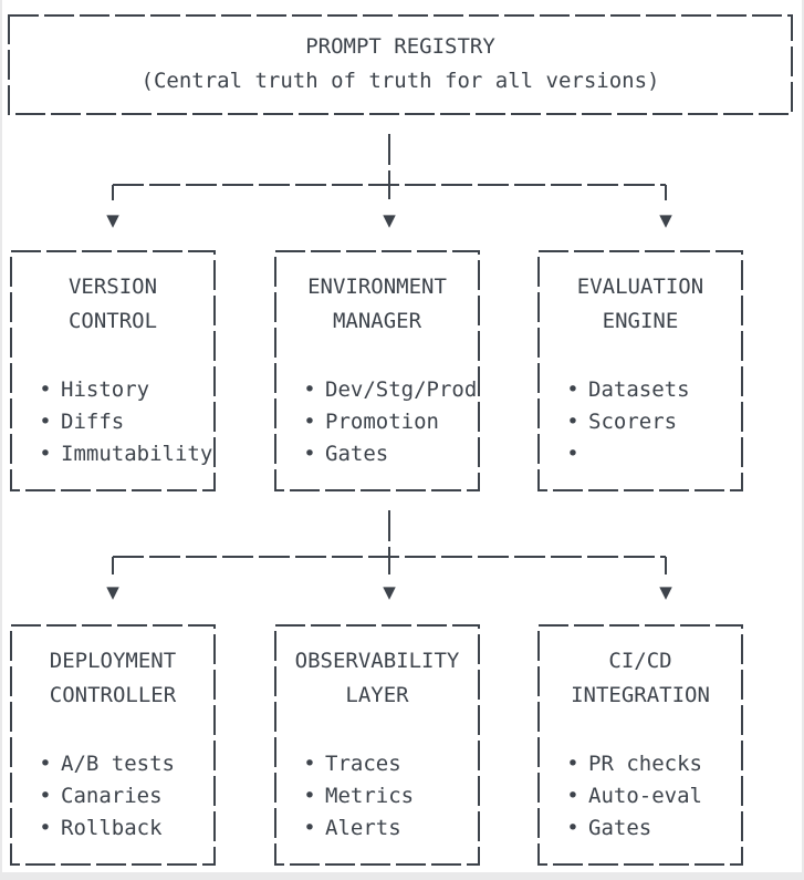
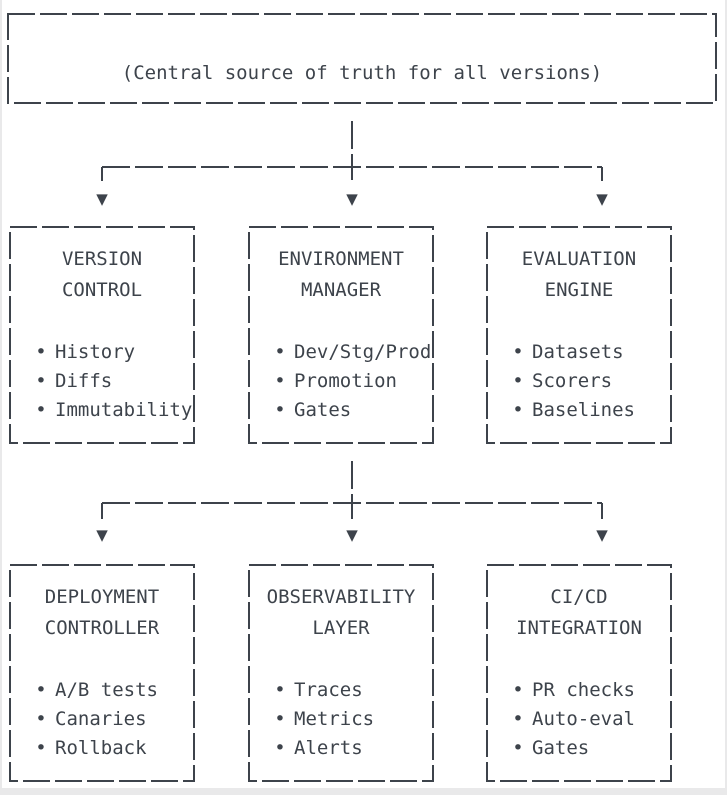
- PROMPT REGISTRY
- (Central truth of truth for all versions)
+ (Central source of truth for all versions)
  ▼
  ▼
  ▼
  ▼
  ▼
  ▼
  VERSION
  CONTROL
  •
  History
  •
  Diffs
  •
  Immutability
  ENVIRONMENT
  MANAGER
  •
  Dev/Stg/Prod
  •
  Promotion
  •
  Gates
  EVALUATION
  ENGINE
  •
  Datasets
  •
  Scorers
  •
+ Baselines
  DEPLOYMENT
  CONTROLLER
  •
  A/B tests
  •
  Canaries
  •
  Rollback
  OBSERVABILITY
  LAYER
  •
  Traces
  •
  Metrics
  •
  Alerts
  CI/CD
  INTEGRATION
  •
  PR checks
  •
  Auto-eval
  •
  Gates
